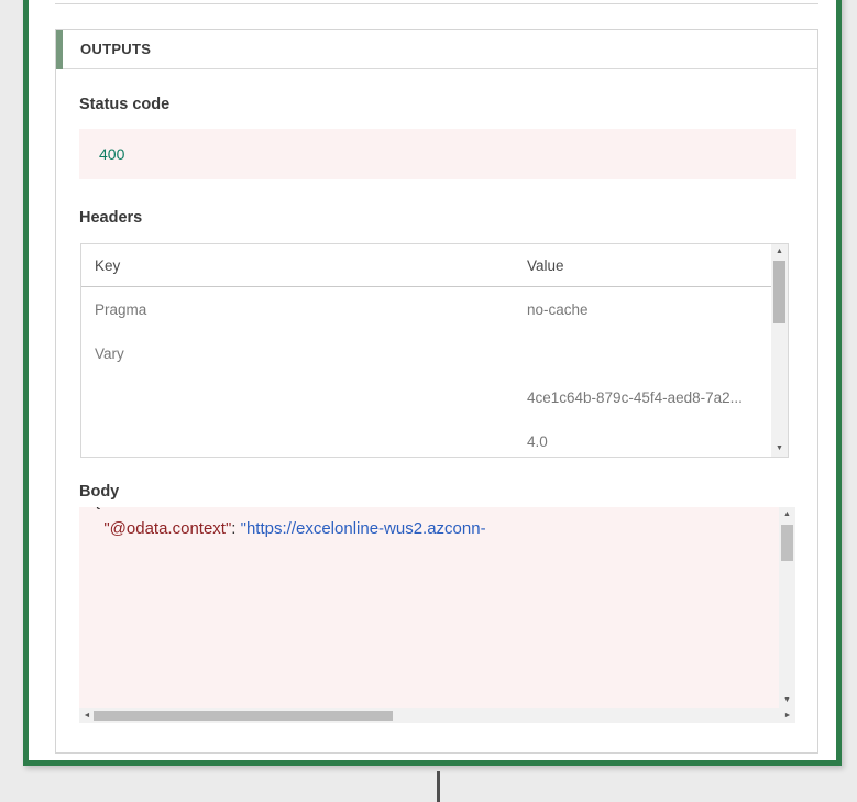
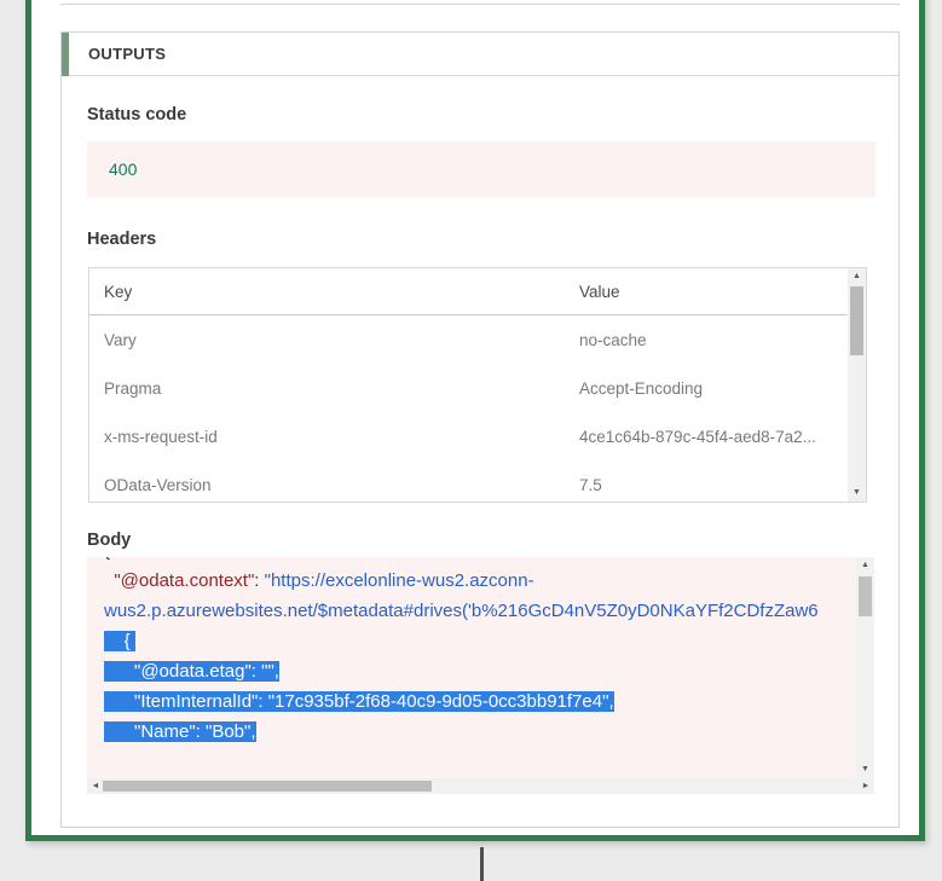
  OUTPUTS
  Status code
  400
  Headers
  Key
  Value
- Pragma
+ Vary
  no-cache
- Vary
+ Pragma
+ Accept-Encoding
+ x-ms-request-id
  4ce1c64b-879c-45f4-aed8-7a2...
+ OData-Version
- 4.0
+ 7.5
  Body
  "@odata.context": "https://excelonline-wus2.azconn-
+ wus2.p.azurewebsites.net/$metadata#drives('b%216GcD4nV5Z0yD0NKaYFf2CDfzZaw6
+ {
+ "@odata.etag": "",
+ "ItemInternalId": "17c935bf-2f68-40c9-9d05-0cc3bb91f7e4",
+ "Name": "Bob",
